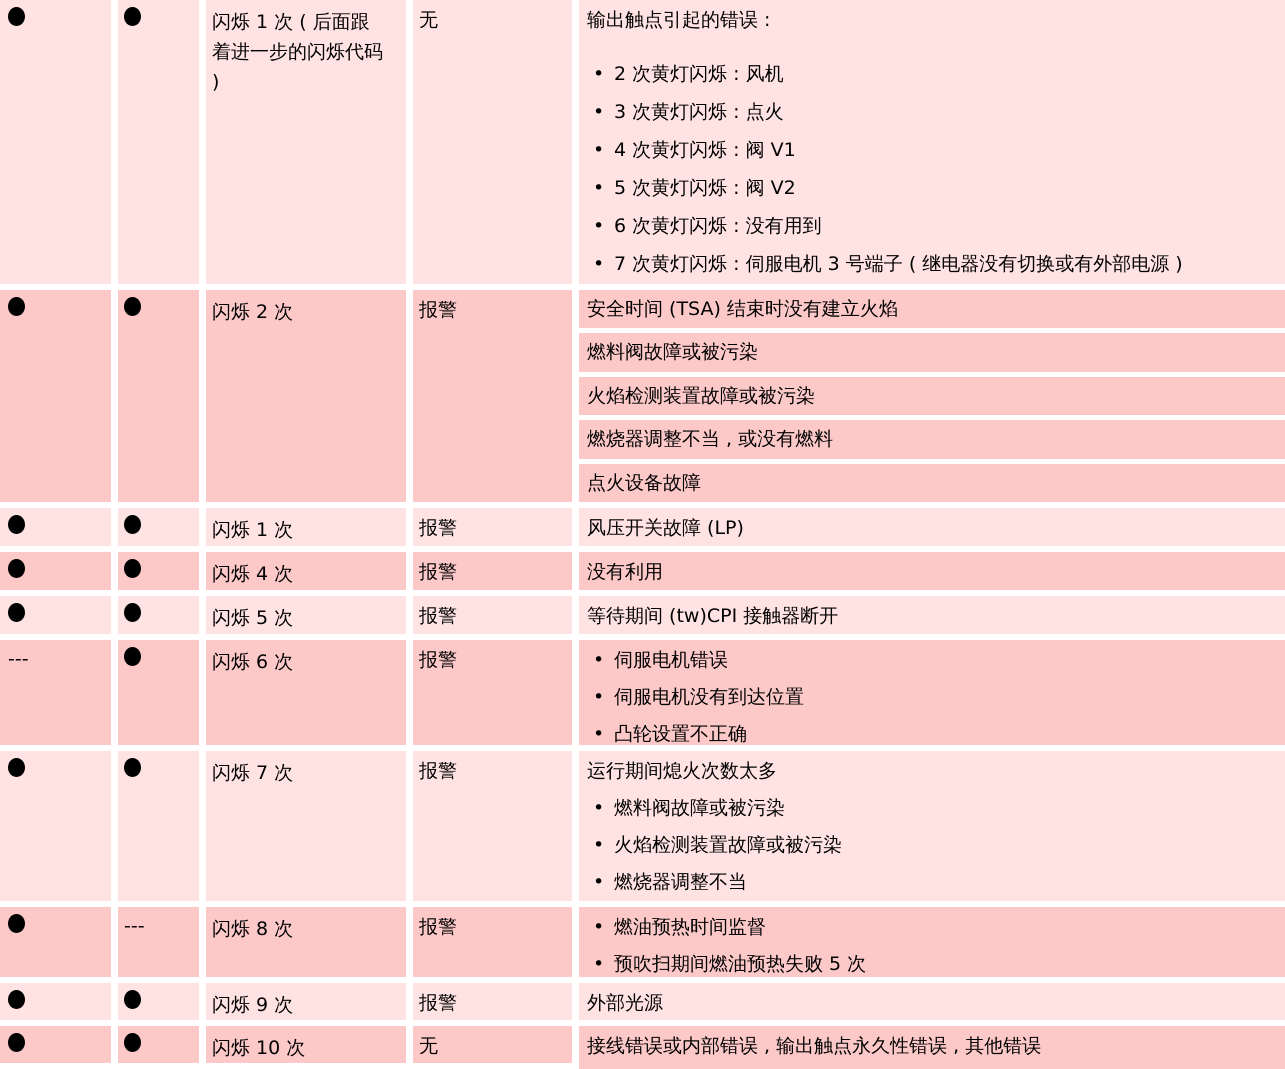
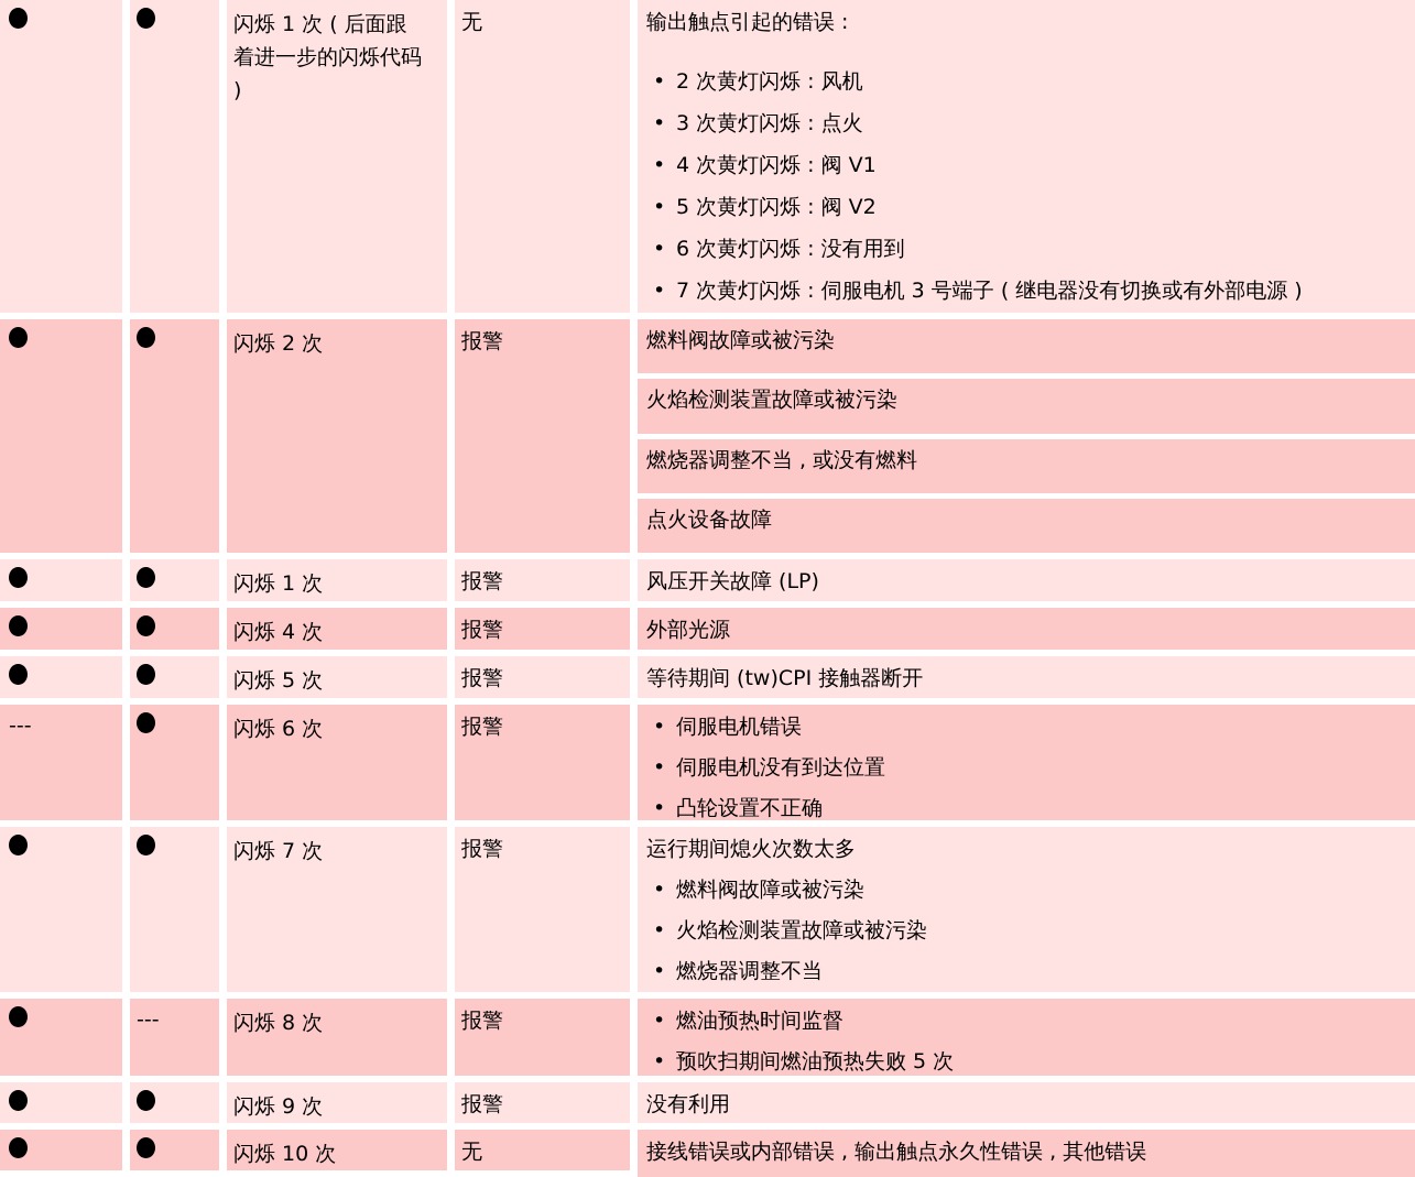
  闪烁 1 次 ( 后面跟着进一步的闪烁代码 )
  无
  输出触点引起的错误 :
  •
  2 次黄灯闪烁 : 风机
  •
  3 次黄灯闪烁 : 点火
  •
  4 次黄灯闪烁 : 阀 V1
  •
  5 次黄灯闪烁 : 阀 V2
  •
  6 次黄灯闪烁 : 没有用到
  •
  7 次黄灯闪烁 : 伺服电机 3 号端子 ( 继电器没有切换或有外部电源 )
  闪烁 2 次
  报警
- 安全时间 (TSA) 结束时没有建立火焰
  燃料阀故障或被污染
  火焰检测装置故障或被污染
  燃烧器调整不当 , 或没有燃料
  点火设备故障
  闪烁 1 次
  报警
  风压开关故障 (LP)
  闪烁 4 次
  报警
- 没有利用
+ 外部光源
  闪烁 5 次
  报警
  等待期间 (tw)CPI 接触器断开
  ---
  闪烁 6 次
  报警
  •
  伺服电机错误
  •
  伺服电机没有到达位置
  •
  凸轮设置不正确
  闪烁 7 次
  报警
  运行期间熄火次数太多
  •
  燃料阀故障或被污染
  •
  火焰检测装置故障或被污染
  •
  燃烧器调整不当
  ---
  闪烁 8 次
  报警
  •
  燃油预热时间监督
  •
  预吹扫期间燃油预热失败 5 次
  闪烁 9 次
  报警
- 外部光源
+ 没有利用
  闪烁 10 次
  无
  接线错误或内部错误 , 输出触点永久性错误 , 其他错误
